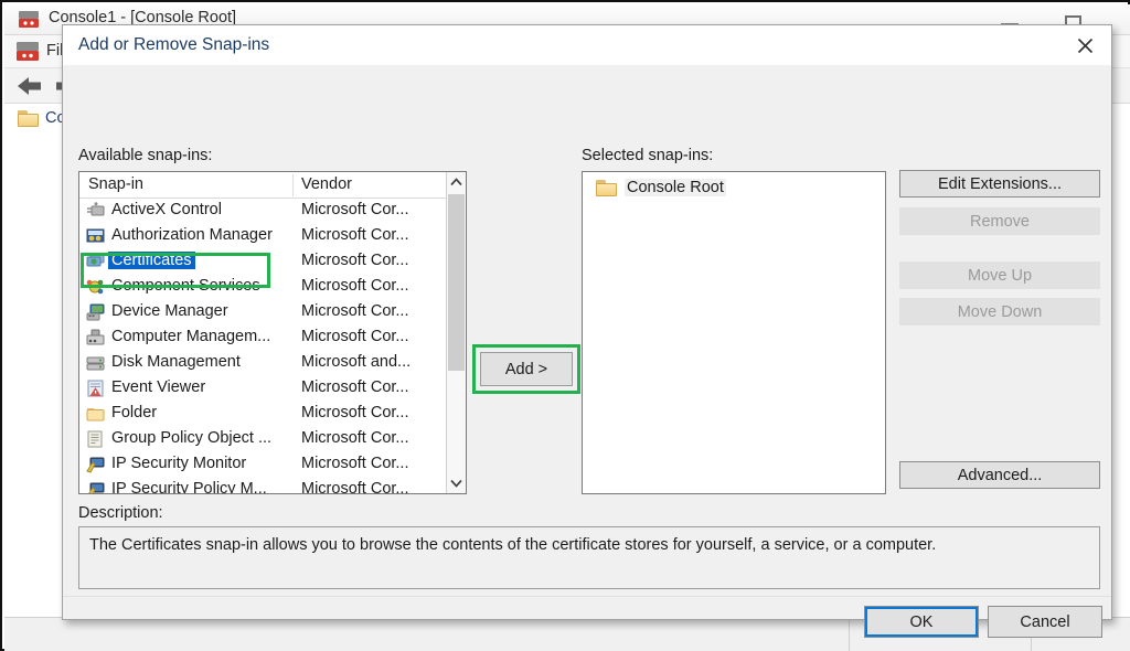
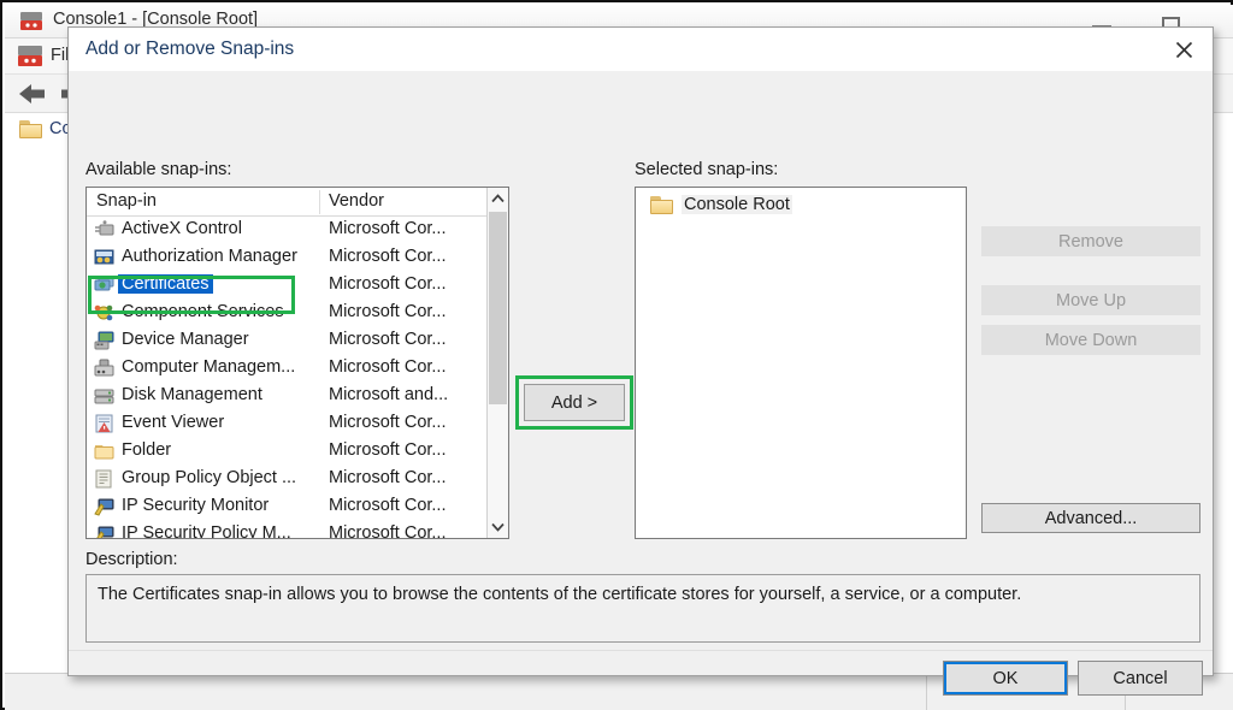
  Console1 - [Console Root]
  Add or Remove Snap-ins
  Available snap-ins:
  Selected snap-ins:
  Snap-in
  Vendor
  ActiveX Control
  Microsoft Cor...
  Authorization Manager
  Microsoft Cor...
  Certificates
  Microsoft Cor...
  Component Services
  Microsoft Cor...
  Device Manager
  Microsoft Cor...
  Computer Managem...
  Microsoft Cor...
  Disk Management
  Microsoft and...
  Event Viewer
  Microsoft Cor...
  Folder
  Microsoft Cor...
  Group Policy Object ...
  Microsoft Cor...
  IP Security Monitor
  Microsoft Cor...
  IP Security Policy M...
  Microsoft Cor...
  Add >
  Console Root
- Edit Extensions...
  Remove
  Move Up
  Move Down
  Advanced...
  Description:
  The Certificates snap-in allows you to browse the contents of the certificate stores for yourself, a service, or a computer.
  OK
  Cancel
